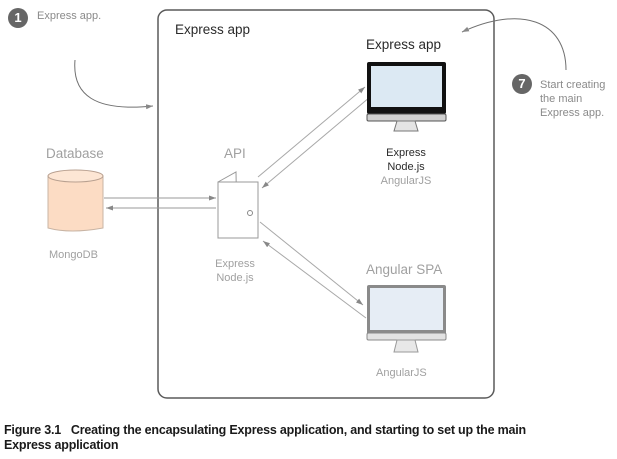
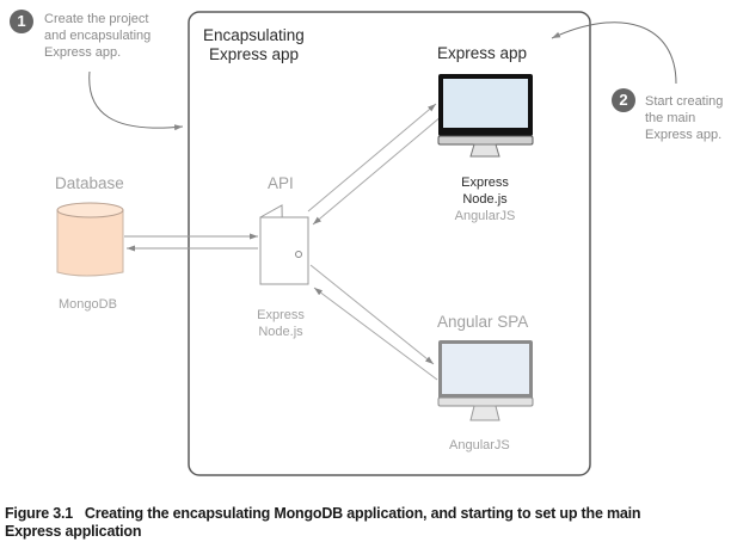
  1
+ Create the project
+ and encapsulating
  Express app.
- 7
+ 2
  Start creating
  the main
  Express app.
+ Encapsulating
  Express app
  Express app
  Express
  Node.js
  AngularJS
  Database
  MongoDB
  API
  Express
  Node.js
  Angular SPA
  AngularJS
- Figure 3.1 Creating the encapsulating Express application, and starting to set up the main
+ Figure 3.1 Creating the encapsulating MongoDB application, and starting to set up the main
  Express application
